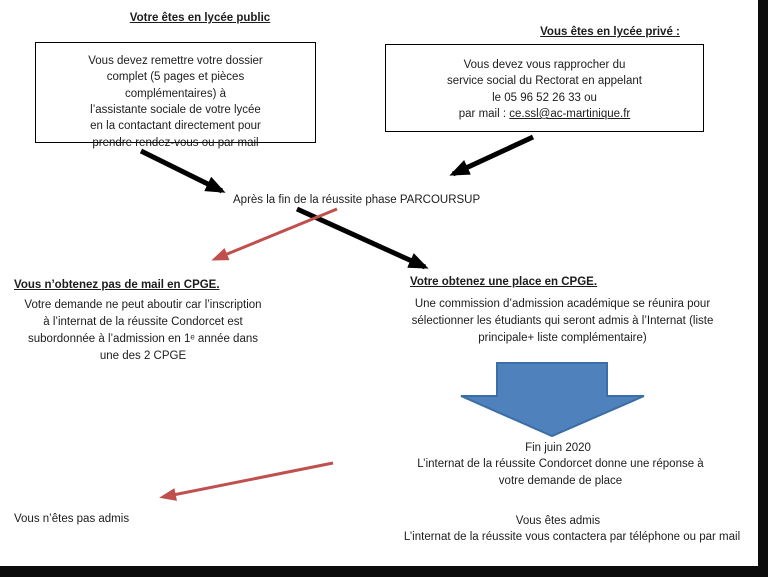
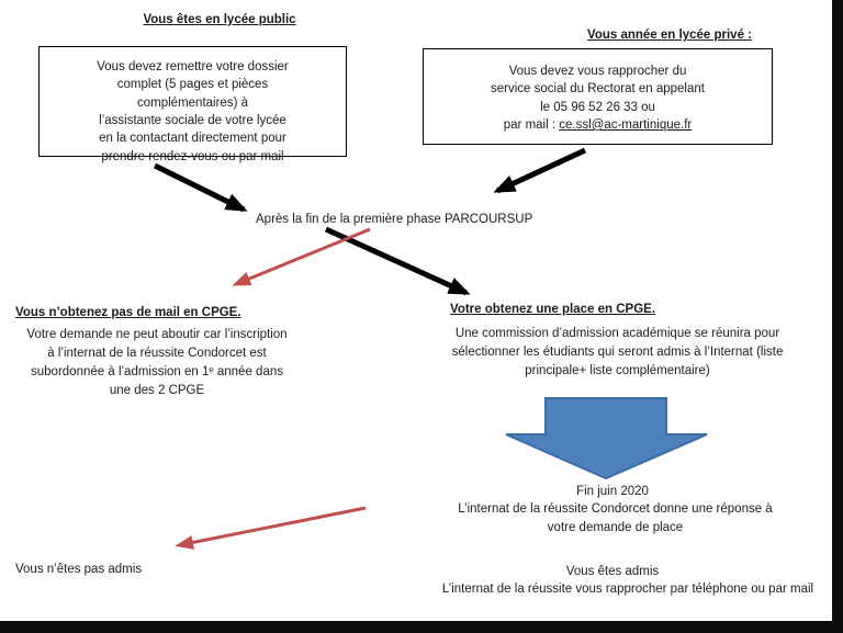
- Votre êtes en lycée public
+ Vous êtes en lycée public
- Vous êtes en lycée privé :
+ Vous année en lycée privé :
  Vous devez remettre votre dossier
  complet (5 pages et pièces
  complémentaires) à
  l’assistante sociale de votre lycée
  en la contactant directement pour
  prendre rendez-vous ou par mail
  Vous devez vous rapprocher du
  service social du Rectorat en appelant
  le 05 96 52 26 33 ou
  par mail : ce.ssl@ac-martinique.fr
- Après la fin de la réussite phase PARCOURSUP
+ Après la fin de la première phase PARCOURSUP
  Vous n’obtenez pas de mail en CPGE.
  Votre demande ne peut aboutir car l’inscription
  à l’internat de la réussite Condorcet est
  subordonnée à l’admission en 1ᵉ année dans
  une des 2 CPGE
  Votre obtenez une place en CPGE.
  Une commission d’admission académique se réunira pour
  sélectionner les étudiants qui seront admis à l’Internat (liste
  principale+ liste complémentaire)
  Fin juin 2020
  L’internat de la réussite Condorcet donne une réponse à
  votre demande de place
  Vous n’êtes pas admis
  Vous êtes admis
- L’internat de la réussite vous contactera par téléphone ou par mail
+ L’internat de la réussite vous rapprocher par téléphone ou par mail
